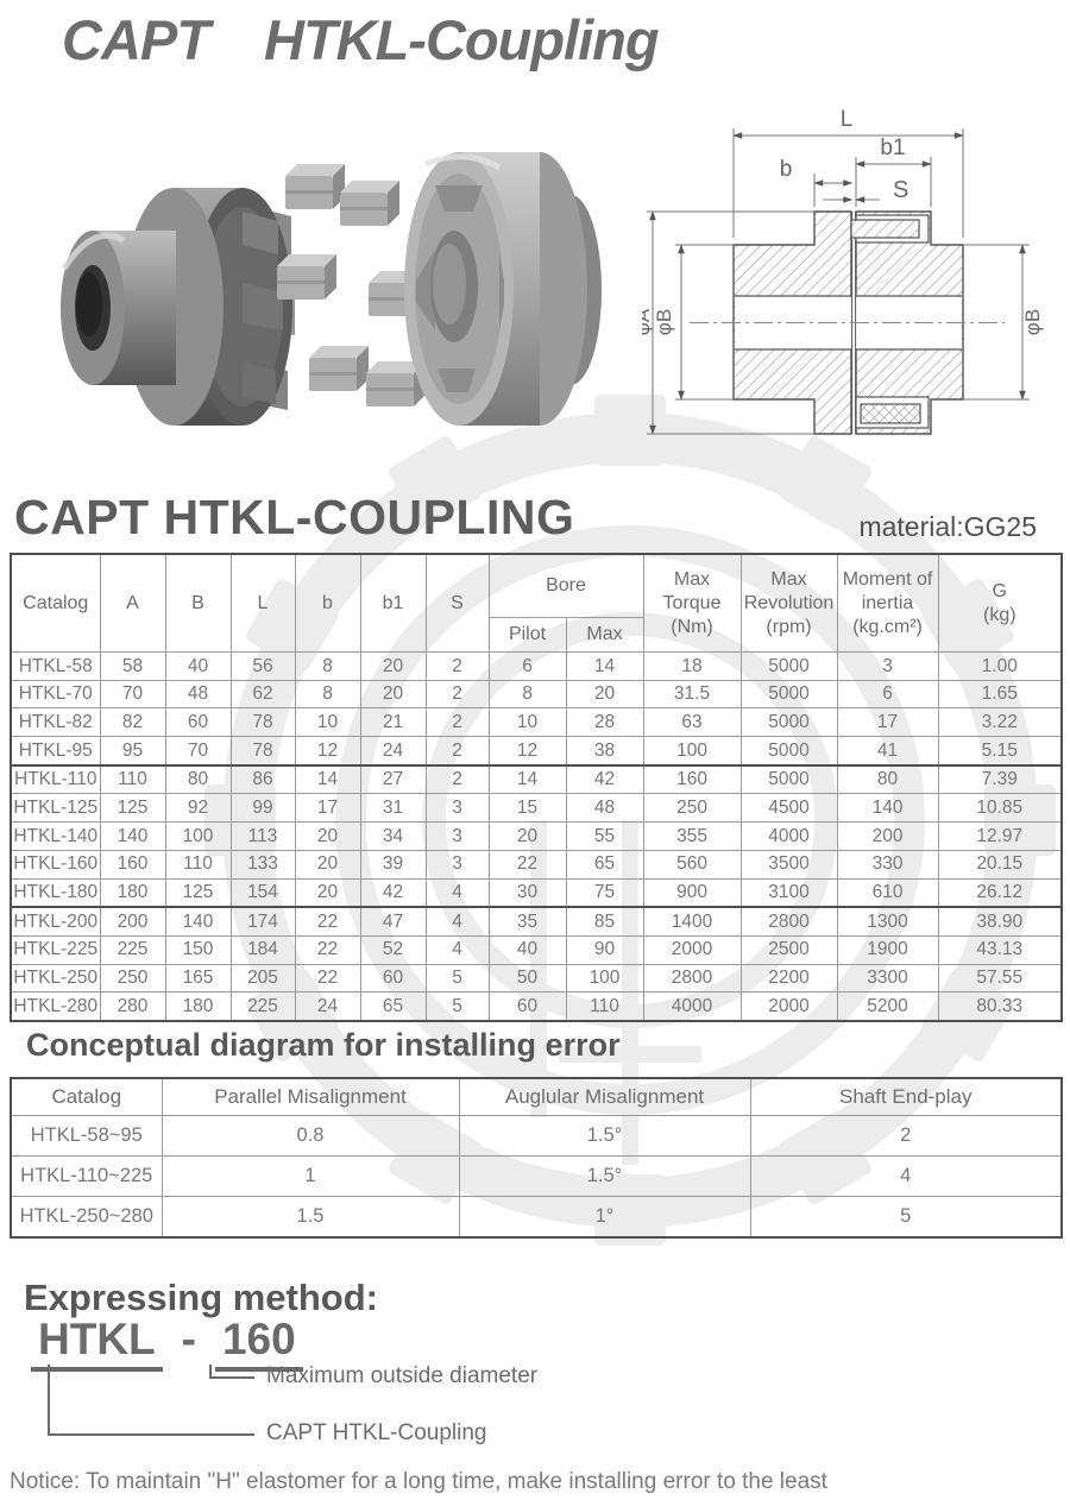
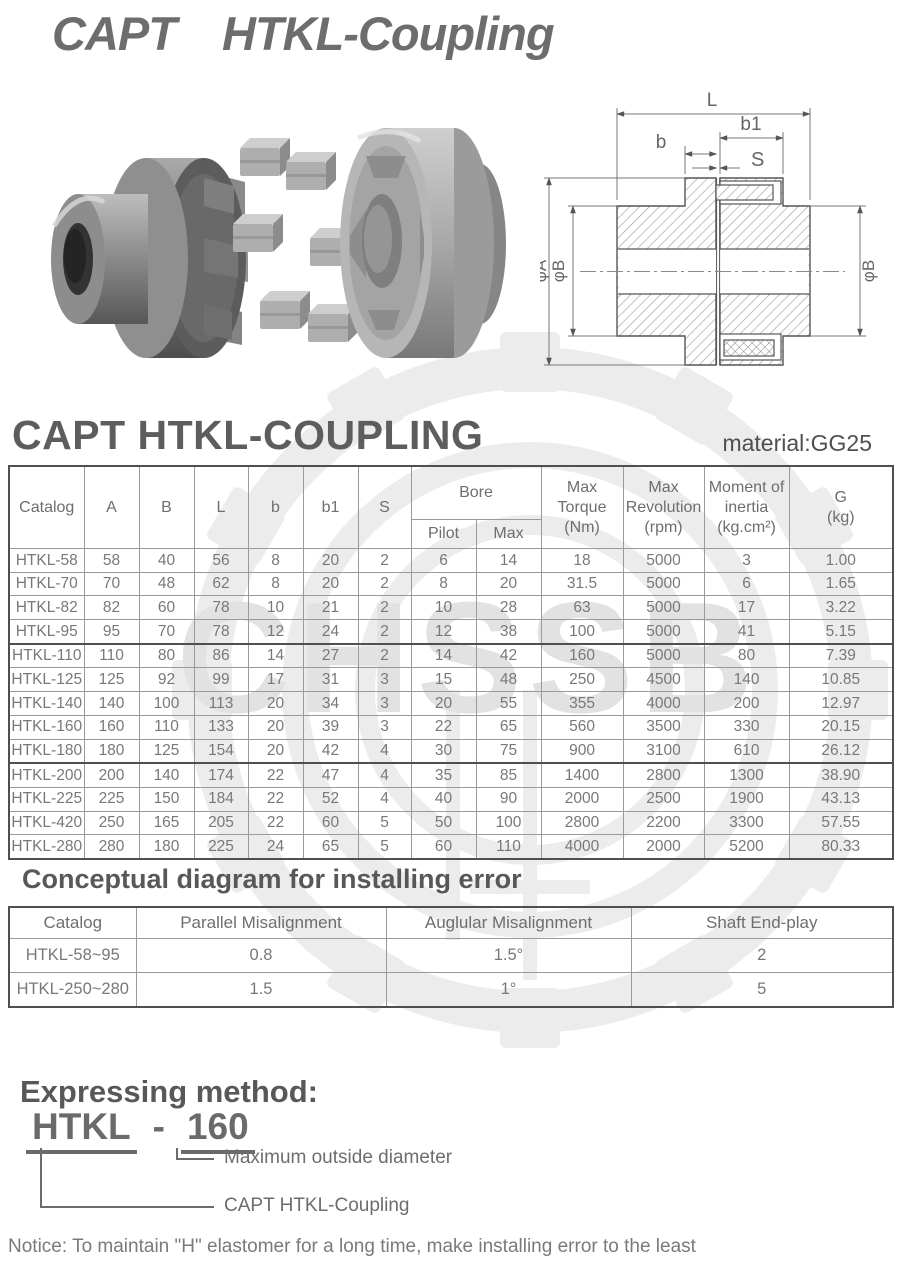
+ CHSSB
  CAPT HTKL-Coupling
  L
  b1
  b
  S
  CAPT HTKL-COUPLING
  material:GG25
  Catalog	A	B	L	b	b1	S	Bore	Max Torque (Nm)	Max Revolution (rpm)	Moment of inertia (kg.cm²)	G (kg)
  Pilot	Max
  HTKL-58	58	40	56	8	20	2	6	14	18	5000	3	1.00
  HTKL-70	70	48	62	8	20	2	8	20	31.5	5000	6	1.65
  HTKL-82	82	60	78	10	21	2	10	28	63	5000	17	3.22
  HTKL-95	95	70	78	12	24	2	12	38	100	5000	41	5.15
  HTKL-110	110	80	86	14	27	2	14	42	160	5000	80	7.39
  HTKL-125	125	92	99	17	31	3	15	48	250	4500	140	10.85
  HTKL-140	140	100	113	20	34	3	20	55	355	4000	200	12.97
  HTKL-160	160	110	133	20	39	3	22	65	560	3500	330	20.15
  HTKL-180	180	125	154	20	42	4	30	75	900	3100	610	26.12
  HTKL-200	200	140	174	22	47	4	35	85	1400	2800	1300	38.90
  HTKL-225	225	150	184	22	52	4	40	90	2000	2500	1900	43.13
- HTKL-250	250	165	205	22	60	5	50	100	2800	2200	3300	57.55
+ HTKL-420	250	165	205	22	60	5	50	100	2800	2200	3300	57.55
  HTKL-280	280	180	225	24	65	5	60	110	4000	2000	5200	80.33
  Conceptual diagram for installing error
  Catalog	Parallel Misalignment	Auglular Misalignment	Shaft End-play
  HTKL-58~95	0.8	1.5°	2
- HTKL-110~225	1	1.5°	4
  HTKL-250~280	1.5	1°	5
  Expressing method:
  HTKL
  -
  160
  Maximum outside diameter
  CAPT HTKL-Coupling
  Notice: To maintain "H" elastomer for a long time, make installing error to the least
